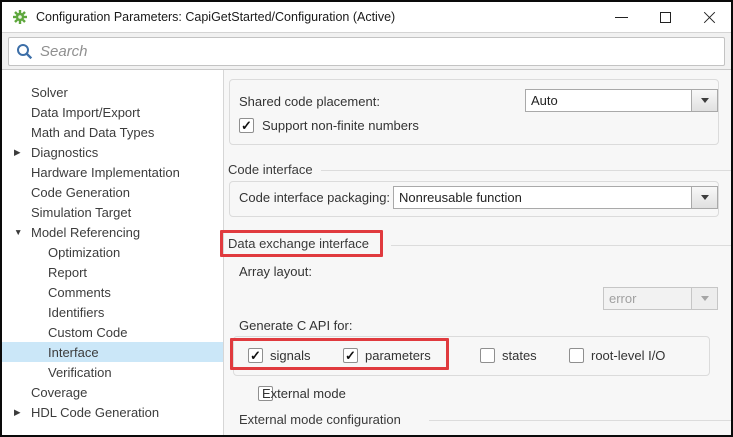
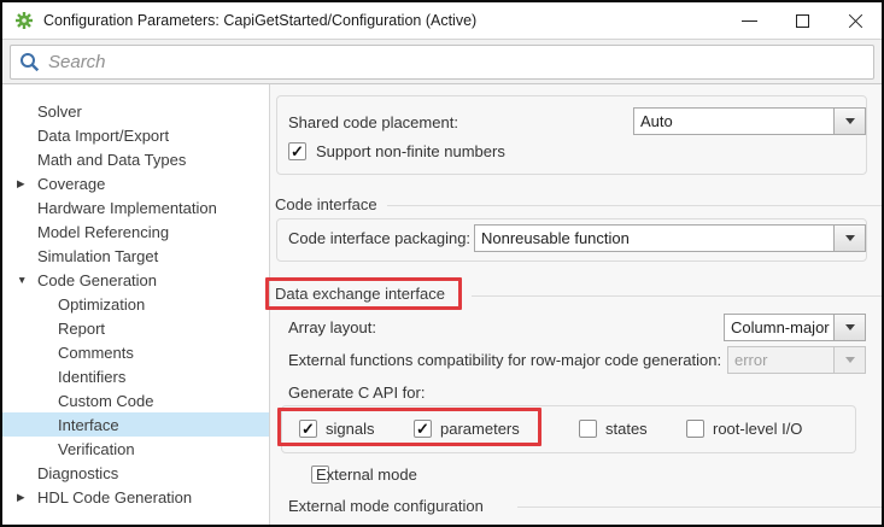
  Configuration Parameters: CapiGetStarted/Configuration (Active)
  Search
  Solver
  Data Import/Export
  Math and Data Types
  ▶
- Diagnostics
+ Coverage
  Hardware Implementation
- Code Generation
+ Model Referencing
  Simulation Target
  ▼
- Model Referencing
+ Code Generation
  Optimization
  Report
  Comments
  Identifiers
  Custom Code
  Interface
  Verification
- Coverage
+ Diagnostics
  ▶
  HDL Code Generation
  Shared code placement:
  Auto
  ✓
  Support non-finite numbers
  Code interface
  Code interface packaging:
  Nonreusable function
  Data exchange interface
  Array layout:
+ Column-major
+ External functions compatibility for row-major code generation:
  error
  Generate C API for:
  ✓
  signals
  ✓
  parameters
  states
  root-level I/O
  External mode
  External mode configuration
